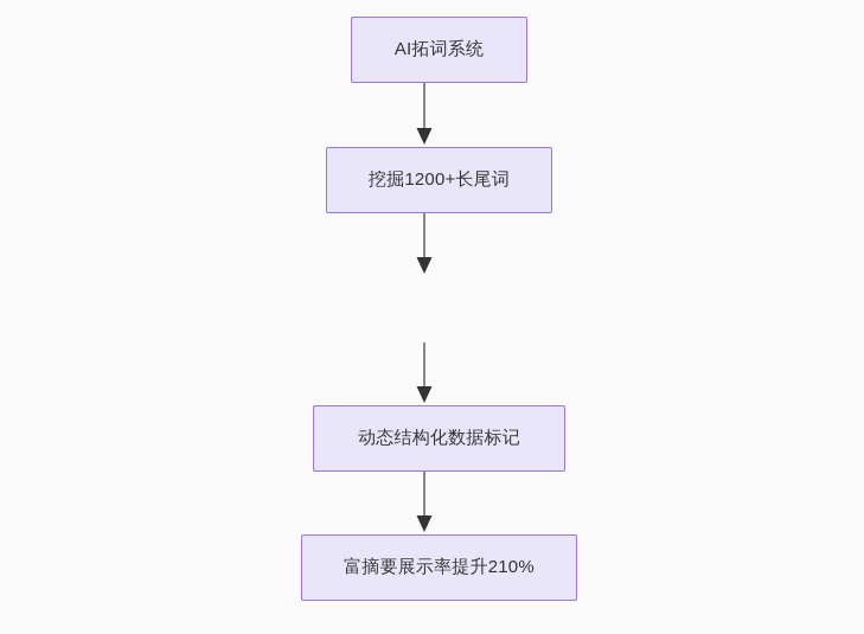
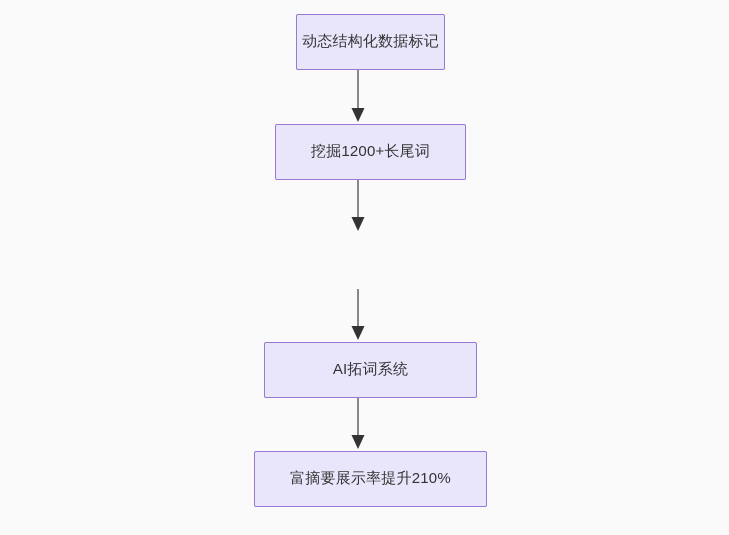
- AI拓词系统
+ 动态结构化数据标记
  挖掘1200+长尾词
- 动态结构化数据标记
+ AI拓词系统
  富摘要展示率提升210%
